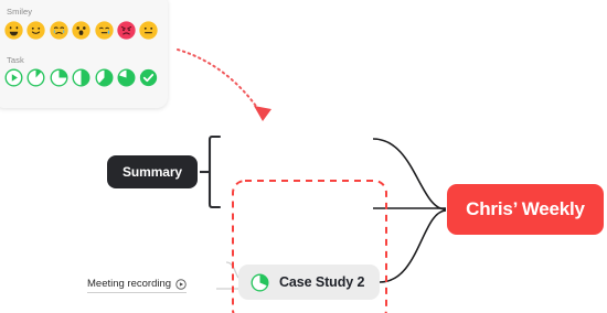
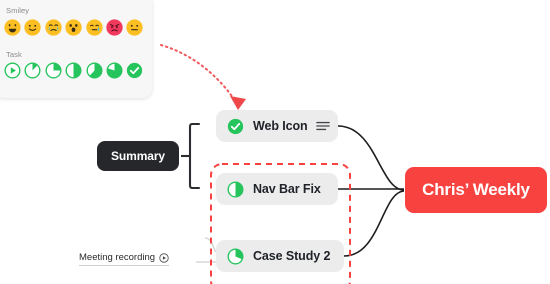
  Smiley
  Task
  Summary
+ Web Icon
+ Nav Bar Fix
  Case Study 2
  Chris’ Weekly
  Meeting recording
